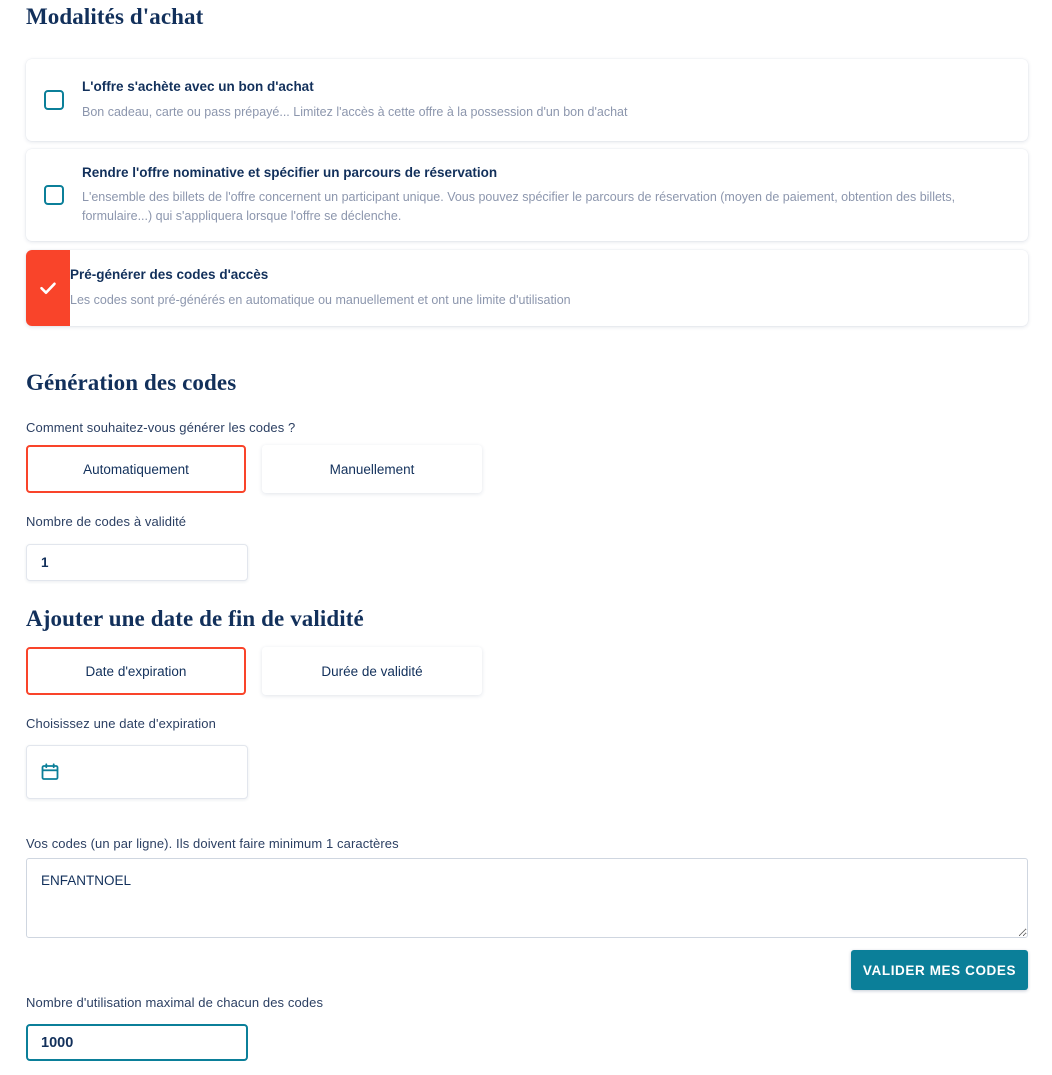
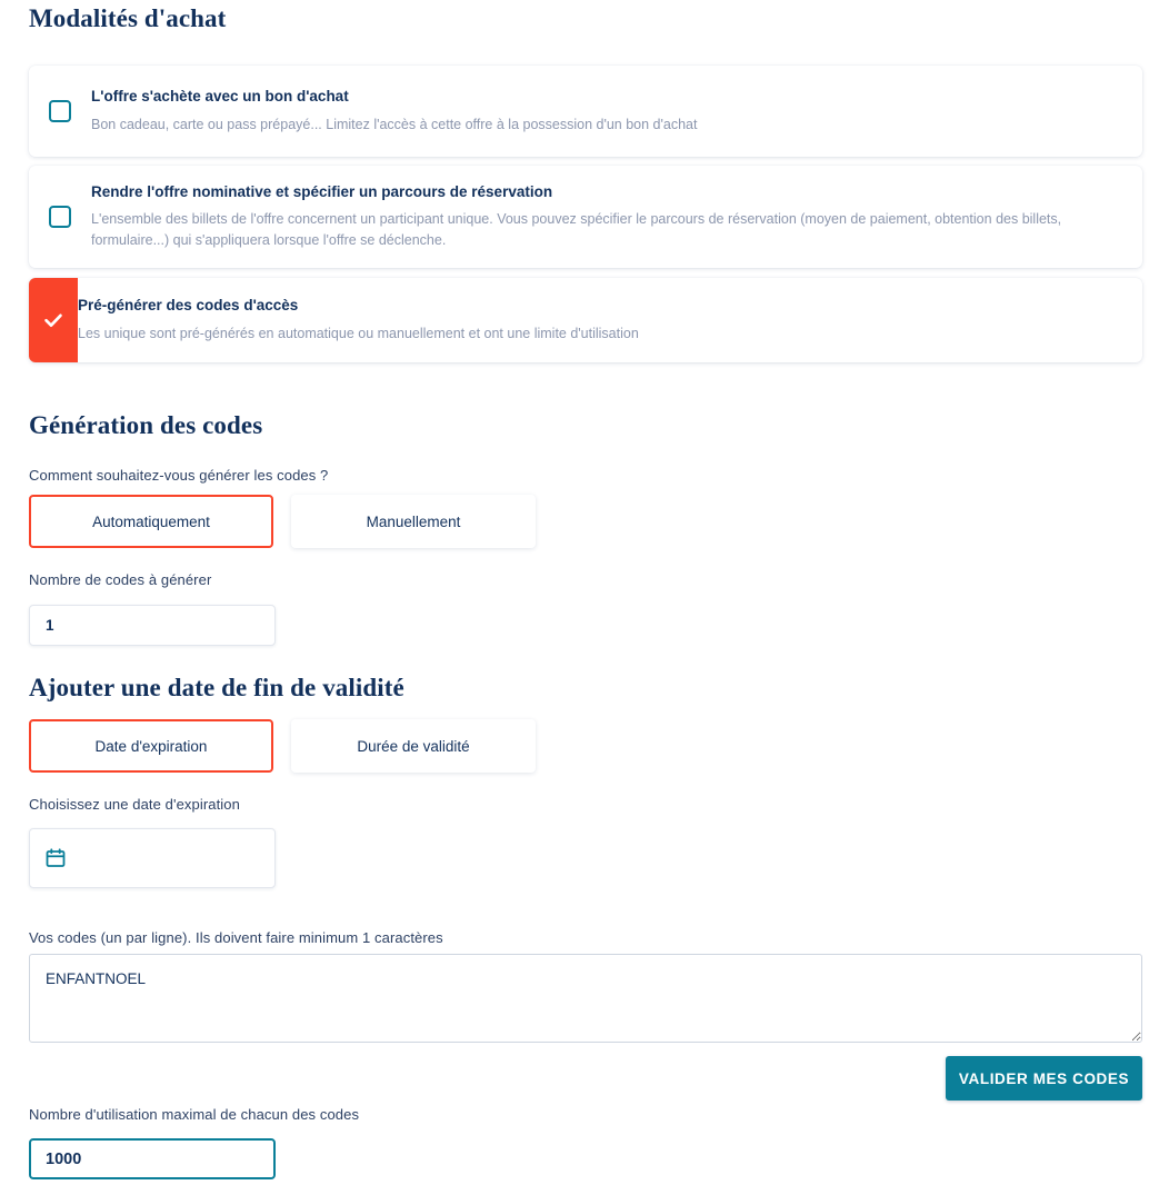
  Modalités d'achat
  L'offre s'achète avec un bon d'achat
  Bon cadeau, carte ou pass prépayé... Limitez l'accès à cette offre à la possession d'un bon d'achat
  Rendre l'offre nominative et spécifier un parcours de réservation
  L'ensemble des billets de l'offre concernent un participant unique. Vous pouvez spécifier le parcours de réservation (moyen de paiement, obtention des billets, formulaire...) qui s'appliquera lorsque l'offre se déclenche.
  Pré-générer des codes d'accès
- Les codes sont pré-générés en automatique ou manuellement et ont une limite d'utilisation
+ Les unique sont pré-générés en automatique ou manuellement et ont une limite d'utilisation
  Génération des codes
  Comment souhaitez-vous générer les codes ?
  Automatiquement
  Manuellement
- Nombre de codes à validité
+ Nombre de codes à générer
  1
  Ajouter une date de fin de validité
  Date d'expiration
  Durée de validité
  Choisissez une date d'expiration
  Vos codes (un par ligne). Ils doivent faire minimum 1 caractères
  ENFANTNOEL
  VALIDER MES CODES
  Nombre d'utilisation maximal de chacun des codes
  1000
